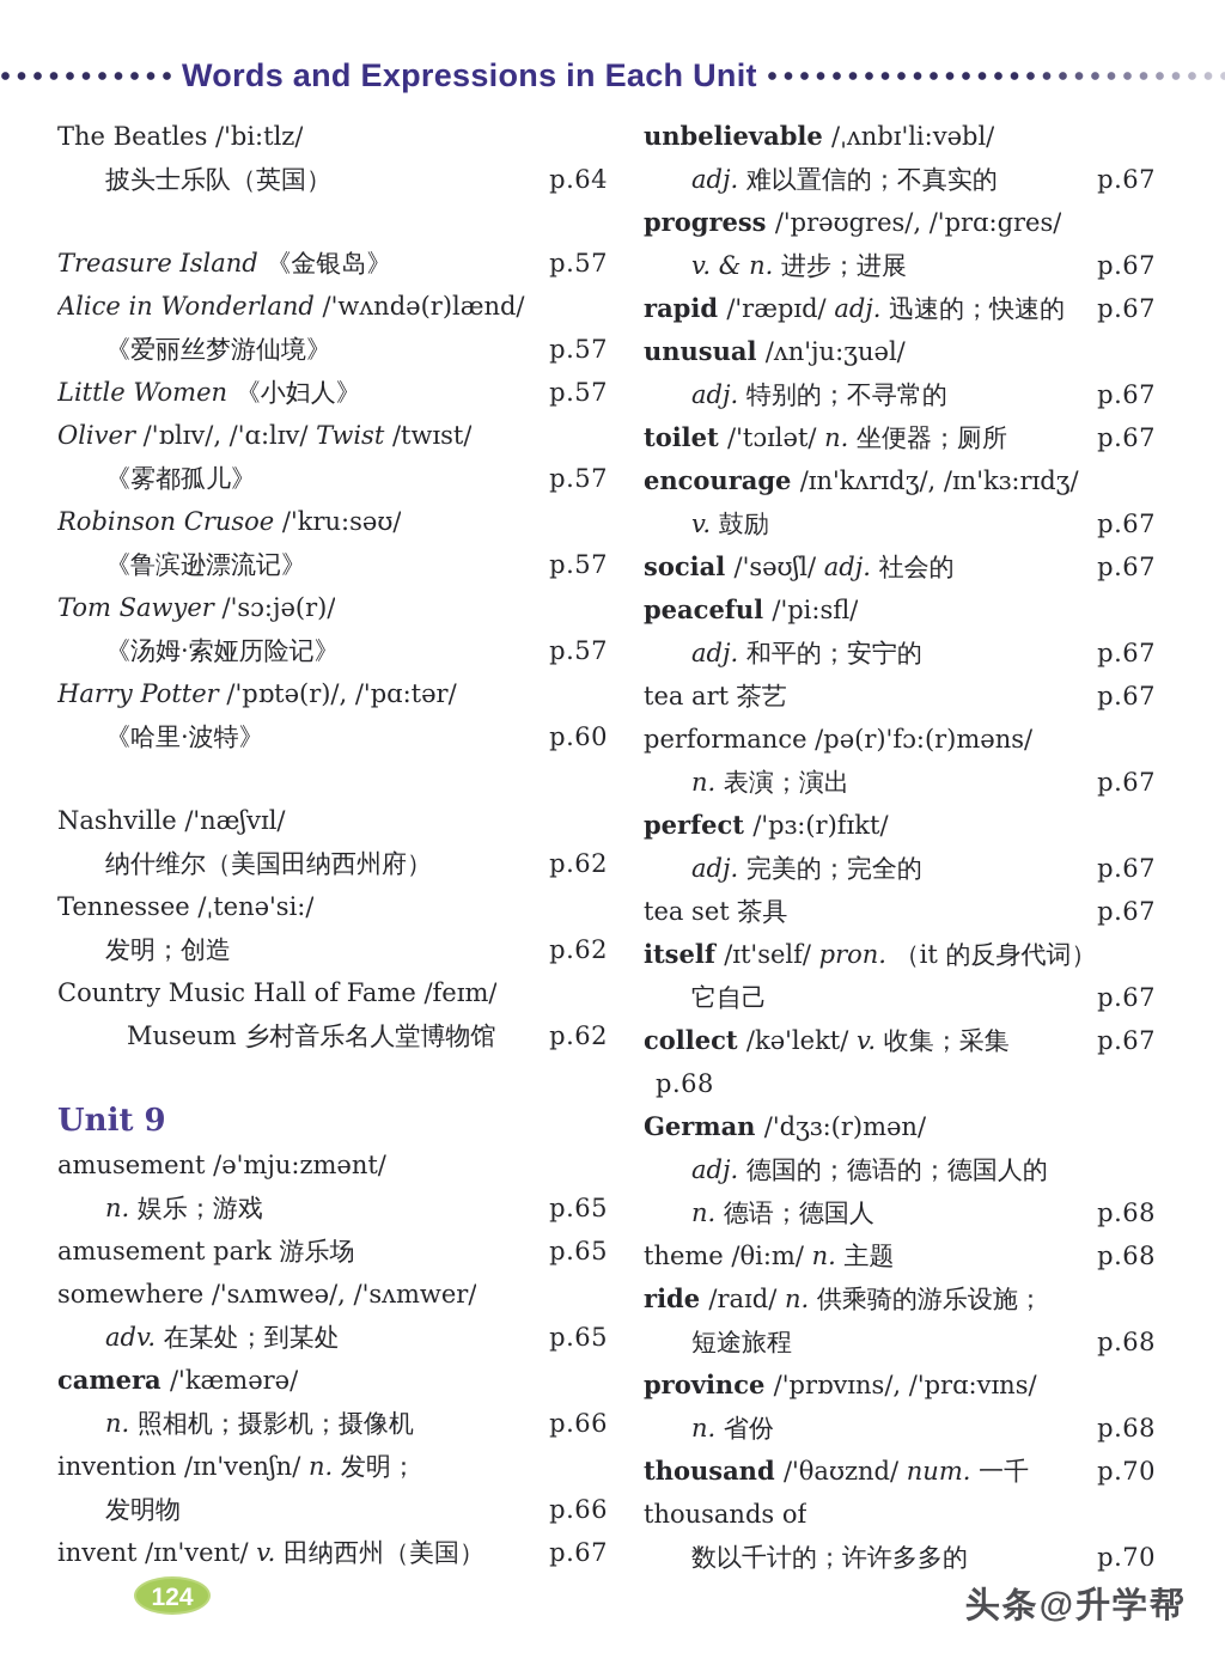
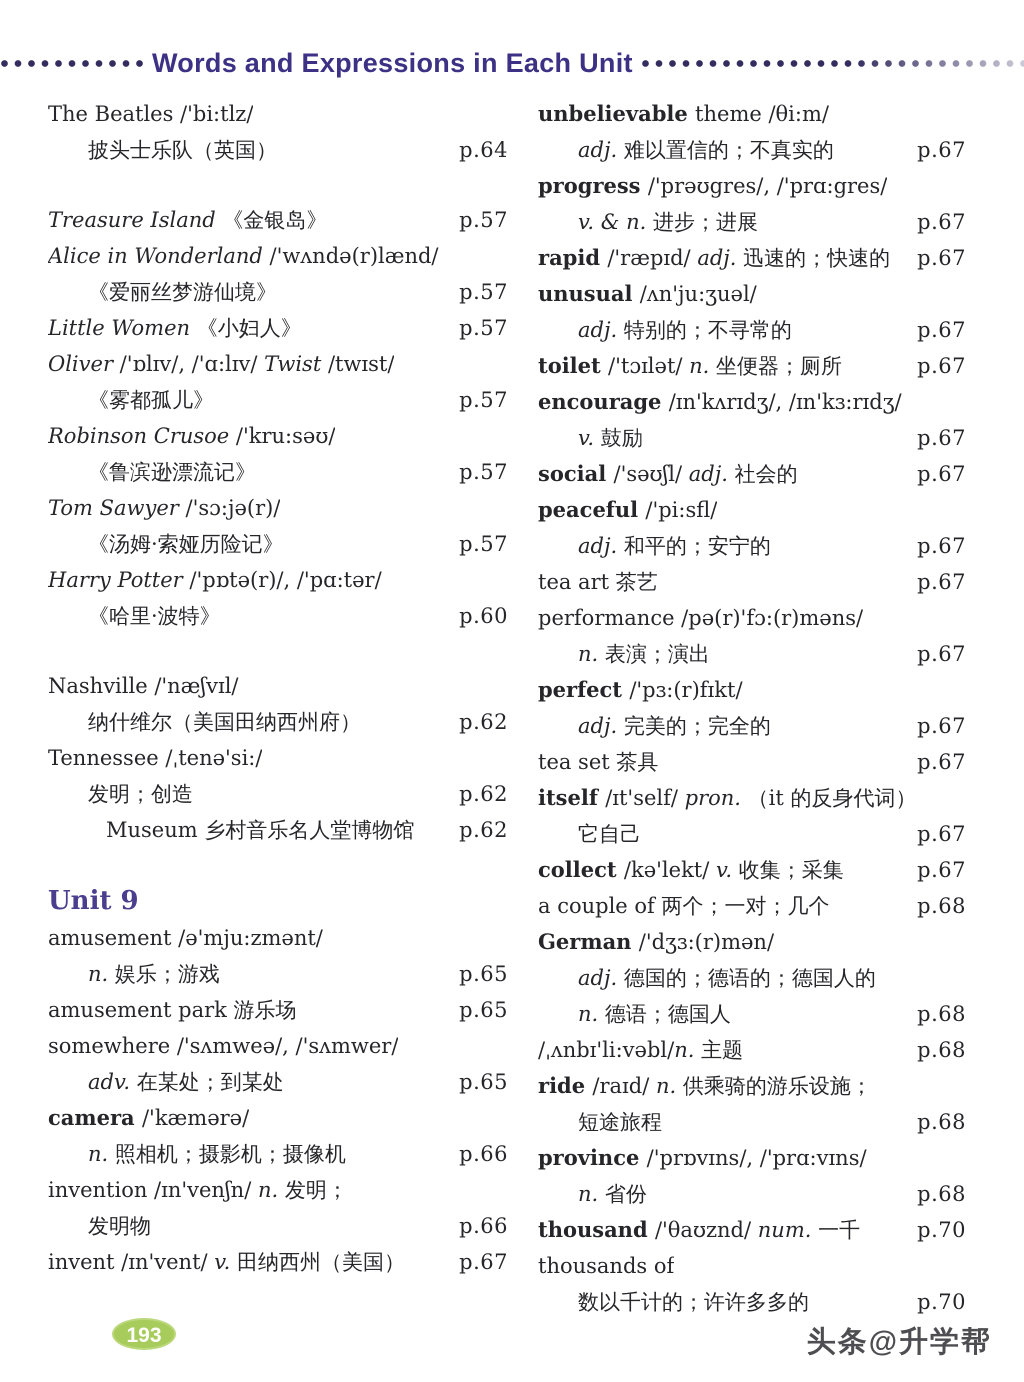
  Words and Expressions in Each Unit
  The Beatles /'bi:tlz/
  披头士乐队（英国）
  p.64
  Treasure Island 《金银岛》
  p.57
  Alice in Wonderland /'wʌndə(r)lænd/
  《爱丽丝梦游仙境》
  p.57
  Little Women 《小妇人》
  p.57
  Oliver /'ɒlɪv/, /'ɑ:lɪv/ Twist /twɪst/
  《雾都孤儿》
  p.57
  Robinson Crusoe /'kru:səʊ/
  《鲁滨逊漂流记》
  p.57
  Tom Sawyer /'sɔ:jə(r)/
  《汤姆·索娅历险记》
  p.57
  Harry Potter /'pɒtə(r)/, /'pɑ:tər/
  《哈里·波特》
  p.60
  Nashville /'næʃvɪl/
  纳什维尔（美国田纳西州府）
  p.62
  Tennessee /ˌtenə'si:/
  发明；创造
  p.62
- Country Music Hall of Fame /feɪm/
  Museum 乡村音乐名人堂博物馆
  p.62
  Unit 9
  amusement /ə'mju:zmənt/
  n. 娱乐；游戏
  p.65
  amusement park 游乐场
  p.65
  somewhere /'sʌmweə/, /'sʌmwer/
  adv. 在某处；到某处
  p.65
  camera /'kæmərə/
  n. 照相机；摄影机；摄像机
  p.66
  invention /ɪn'venʃn/ n. 发明；
  发明物
  p.66
  invent /ɪn'vent/ v. 田纳西州（美国）
  p.67
- unbelievable /ˌʌnbɪ'li:vəbl/
+ unbelievable theme /θi:m/
  adj. 难以置信的；不真实的
  p.67
  progress /'prəʊgres/, /'prɑ:gres/
  v. & n. 进步；进展
  p.67
  rapid /'ræpɪd/ adj. 迅速的；快速的
  p.67
  unusual /ʌn'ju:ʒuəl/
  adj. 特别的；不寻常的
  p.67
  toilet /'tɔɪlət/ n. 坐便器；厕所
  p.67
  encourage /ɪn'kʌrɪdʒ/, /ɪn'kɜ:rɪdʒ/
  v. 鼓励
  p.67
  social /'səʊʃl/ adj. 社会的
  p.67
  peaceful /'pi:sfl/
  adj. 和平的；安宁的
  p.67
  tea art 茶艺
  p.67
  performance /pə(r)'fɔ:(r)məns/
  n. 表演；演出
  p.67
  perfect /'pɜ:(r)fɪkt/
  adj. 完美的；完全的
  p.67
  tea set 茶具
  p.67
  itself /ɪt'self/ pron. （it 的反身代词）
  它自己
  p.67
  collect /kə'lekt/ v. 收集；采集
  p.67
+ a couple of 两个；一对；几个
  p.68
  German /'dʒɜ:(r)mən/
  adj. 德国的；德语的；德国人的
  n. 德语；德国人
  p.68
- theme /θi:m/ n. 主题
+ /ˌʌnbɪ'li:vəbl/n. 主题
  p.68
  ride /raɪd/ n. 供乘骑的游乐设施；
  短途旅程
  p.68
  province /'prɒvɪns/, /'prɑ:vɪns/
  n. 省份
  p.68
  thousand /'θaʊznd/ num. 一千
  p.70
  thousands of
  数以千计的；许许多多的
  p.70
- 124
+ 193
  头条@升学帮
